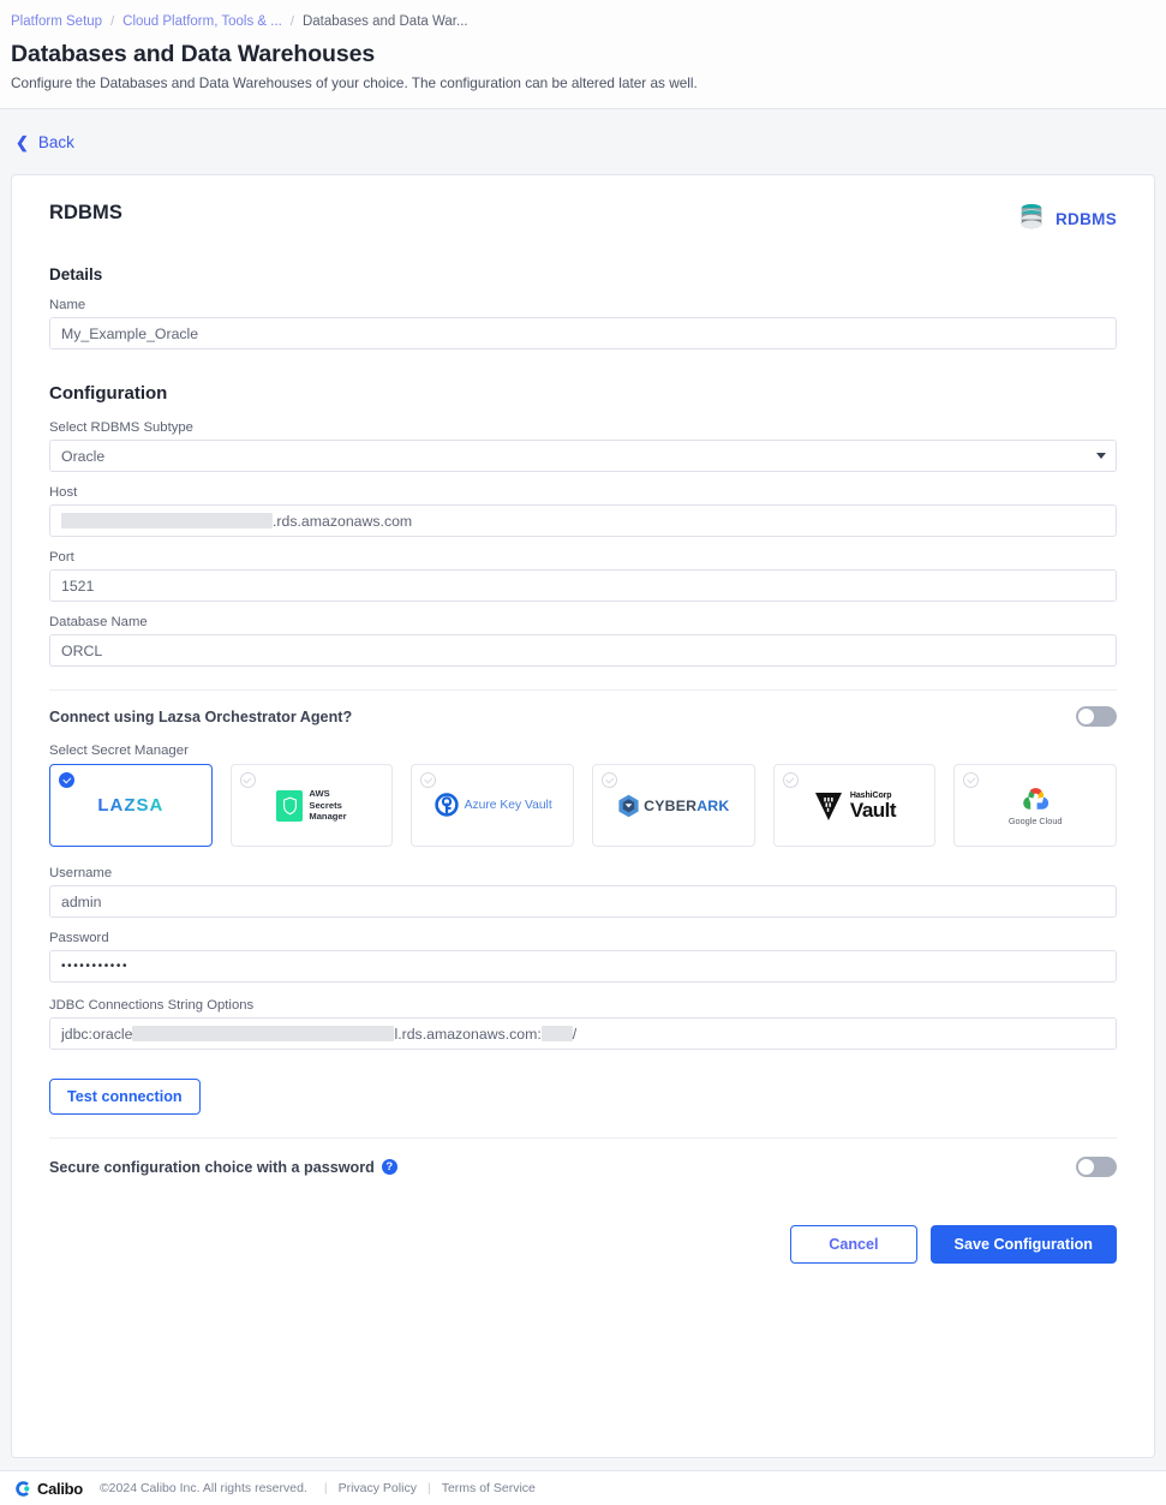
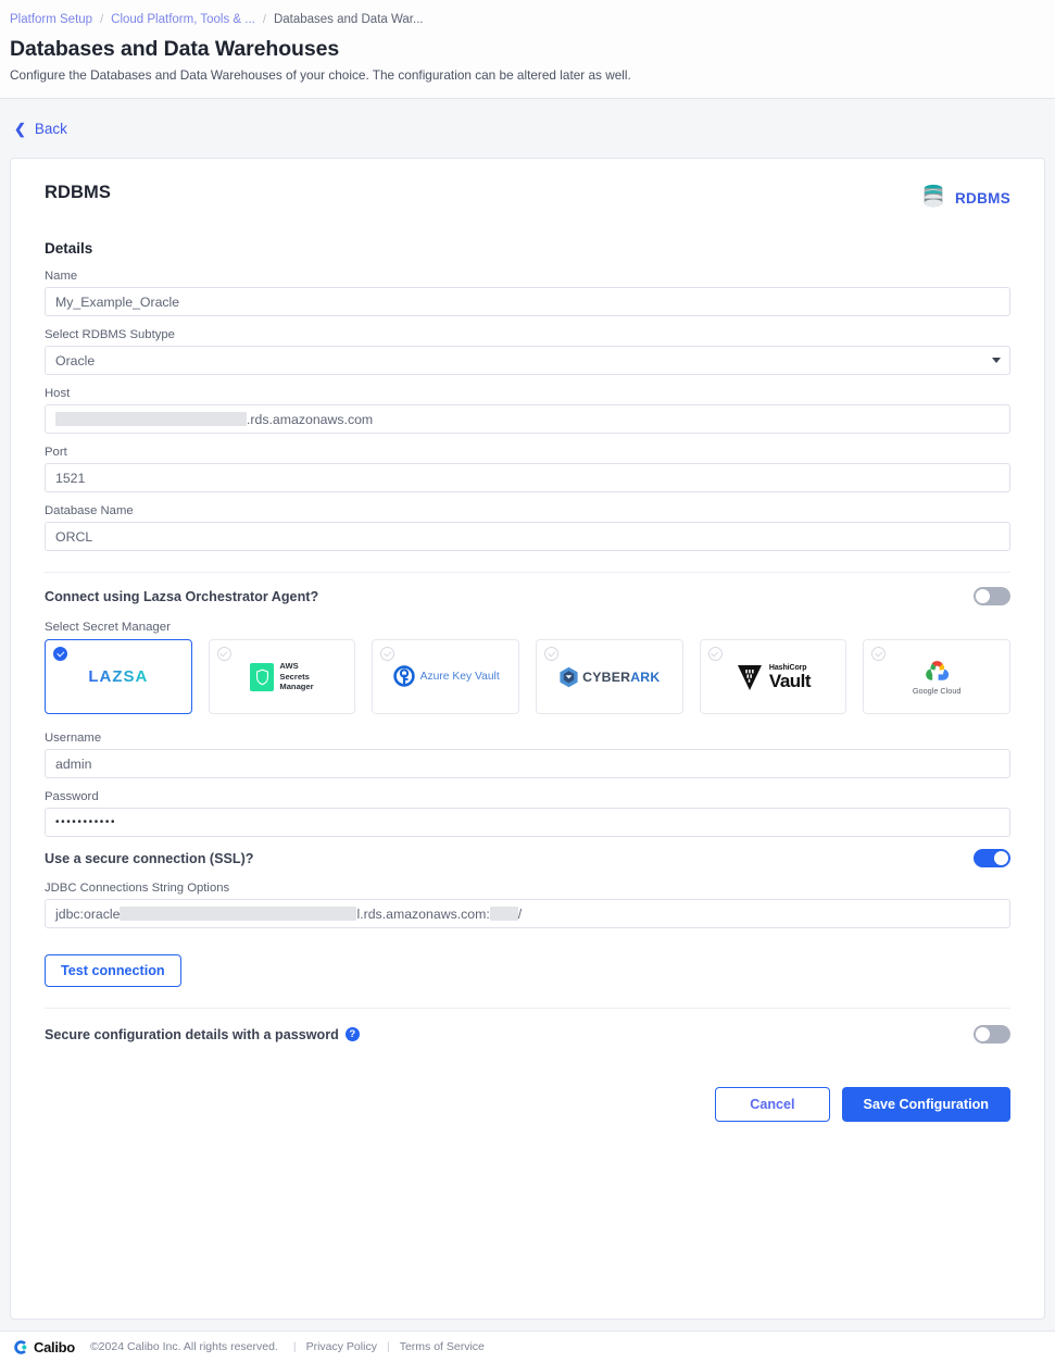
  Platform Setup
  /
  Cloud Platform, Tools & ...
  /
  Databases and Data War...
  Databases and Data Warehouses
  Configure the Databases and Data Warehouses of your choice. The configuration can be altered later as well.
  ❮
  Back
  RDBMS
  RDBMS
  Details
  Name
  My_Example_Oracle
- Configuration
  Select RDBMS Subtype
  Oracle
  Host
  .rds.amazonaws.com
  Port
  1521
  Database Name
  ORCL
  Connect using Lazsa Orchestrator Agent?
  Select Secret Manager
  LAZSA
  AWS
  Secrets
  Manager
  Azure Key Vault
  CYBERARK
  Vault
  Google Cloud
  Username
  admin
  Password
  •••••••••••
+ Use a secure connection (SSL)?
  JDBC Connections String Options
  jdbc:oracle
  l.rds.amazonaws.com:
  /
  Test connection
- Secure configuration choice with a password
+ Secure configuration details with a password
  ?
  Cancel
  Save Configuration
  Calibo
  ©2024 Calibo Inc. All rights reserved.
  |
  Privacy Policy
  |
  Terms of Service
